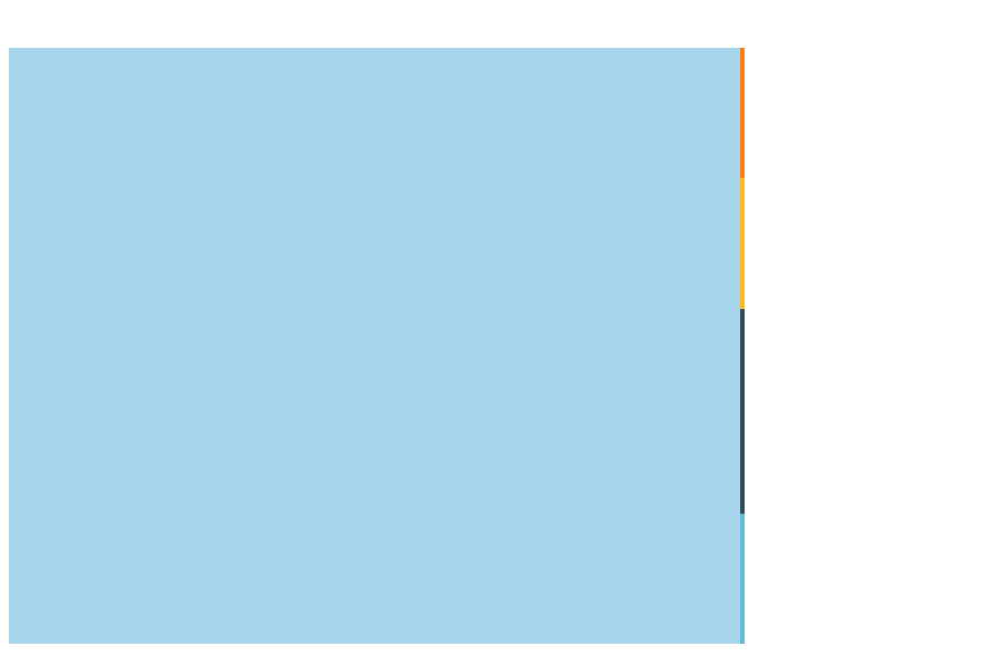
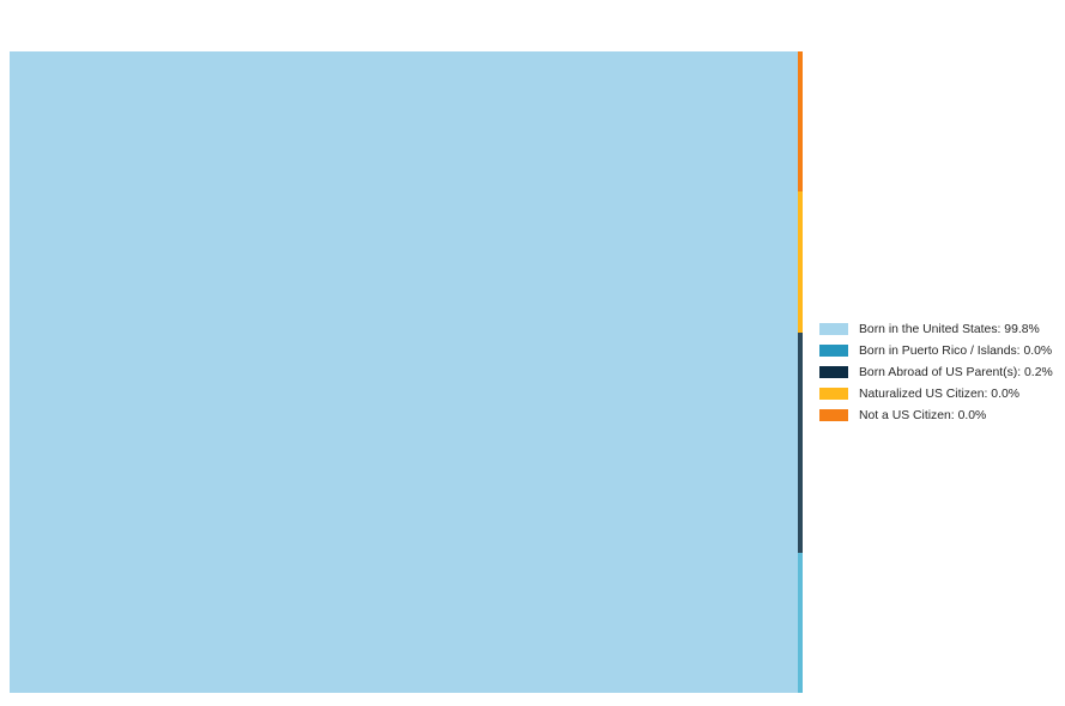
+ Born in the United States: 99.8%
+ Born in Puerto Rico / Islands: 0.0%
+ Born Abroad of US Parent(s): 0.2%
+ Naturalized US Citizen: 0.0%
+ Not a US Citizen: 0.0%
